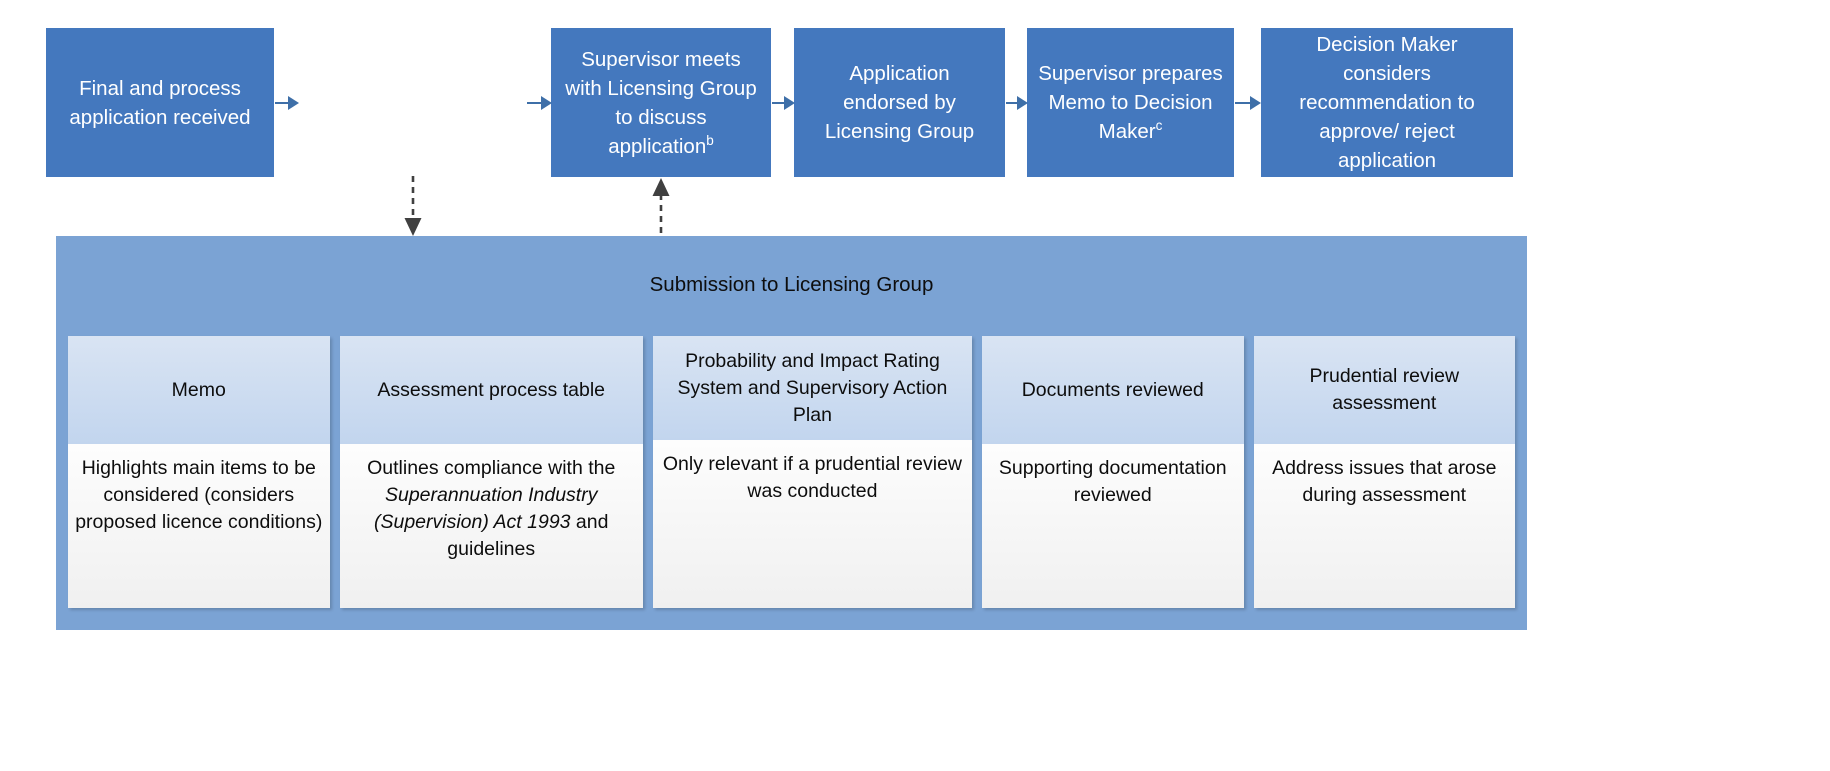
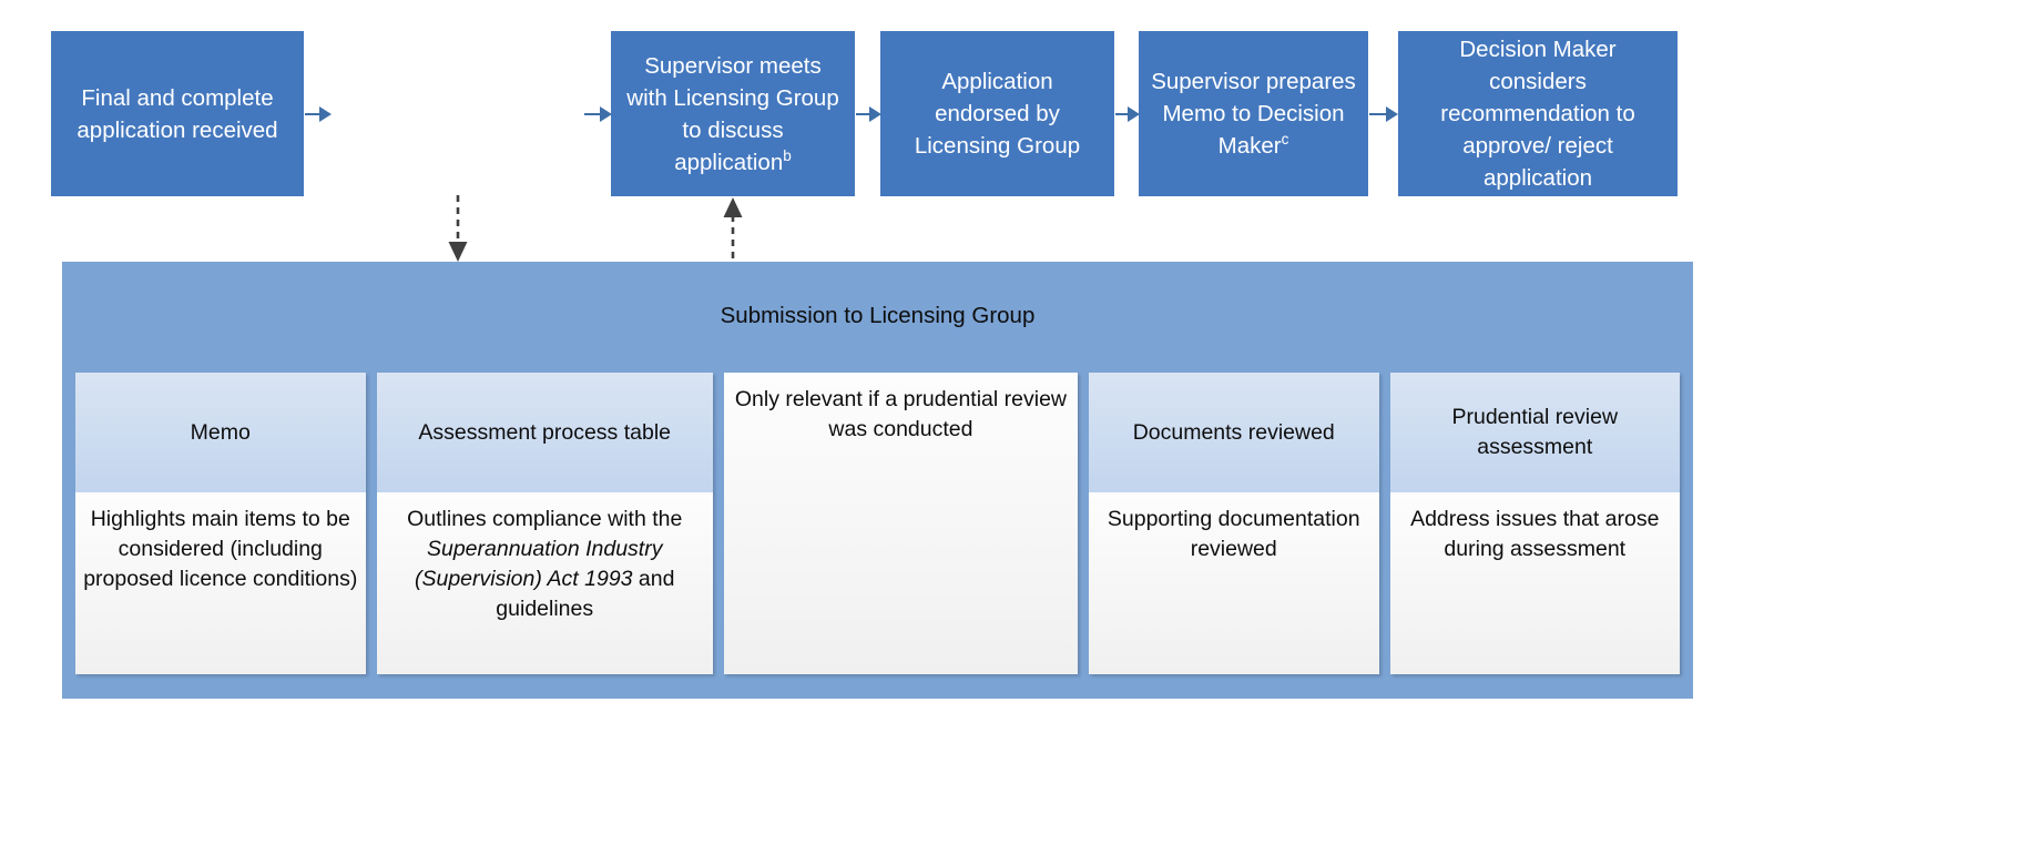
- Final and process application received
+ Final and complete application received
  Supervisor meets with Licensing Group to discuss applicationb
  Application endorsed by Licensing Group
  Supervisor prepares Memo to Decision Makerc
  Decision Maker considers recommendation to approve/ reject application
  Submission to Licensing Group
  Memo
- Highlights main items to be considered (considers proposed licence conditions)
+ Highlights main items to be considered (including proposed licence conditions)
  Assessment process table
  Outlines compliance with the Superannuation Industry (Supervision) Act 1993 and guidelines
- Probability and Impact Rating System and Supervisory Action Plan
  Only relevant if a prudential review was conducted
  Documents reviewed
  Supporting documentation reviewed
  Prudential review assessment
  Address issues that arose during assessment
